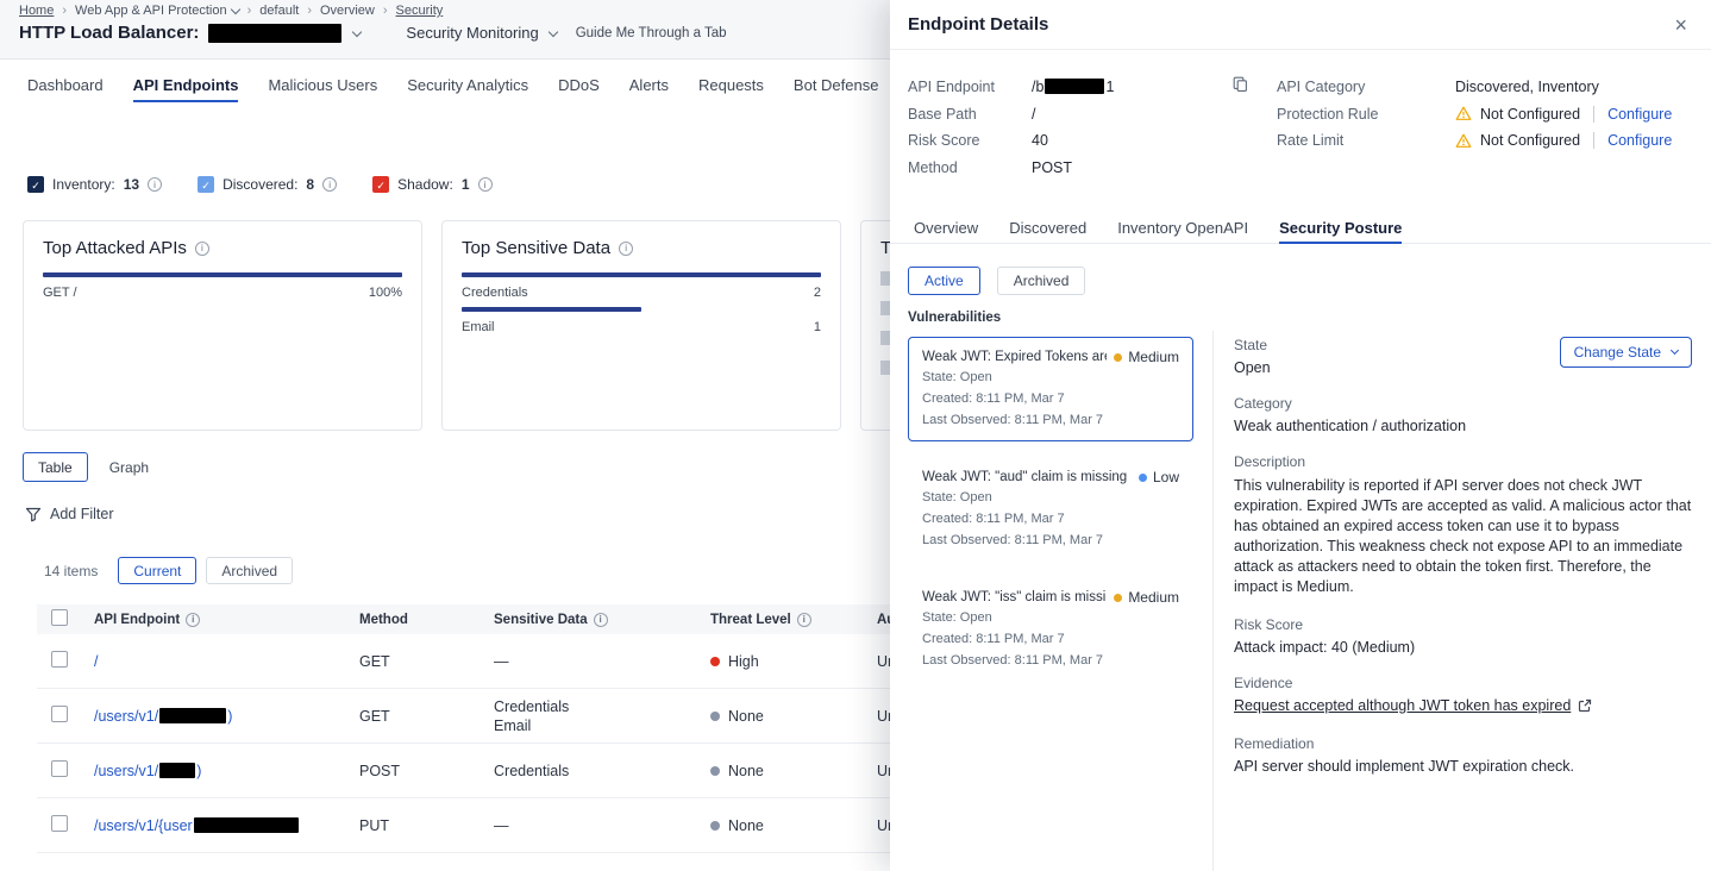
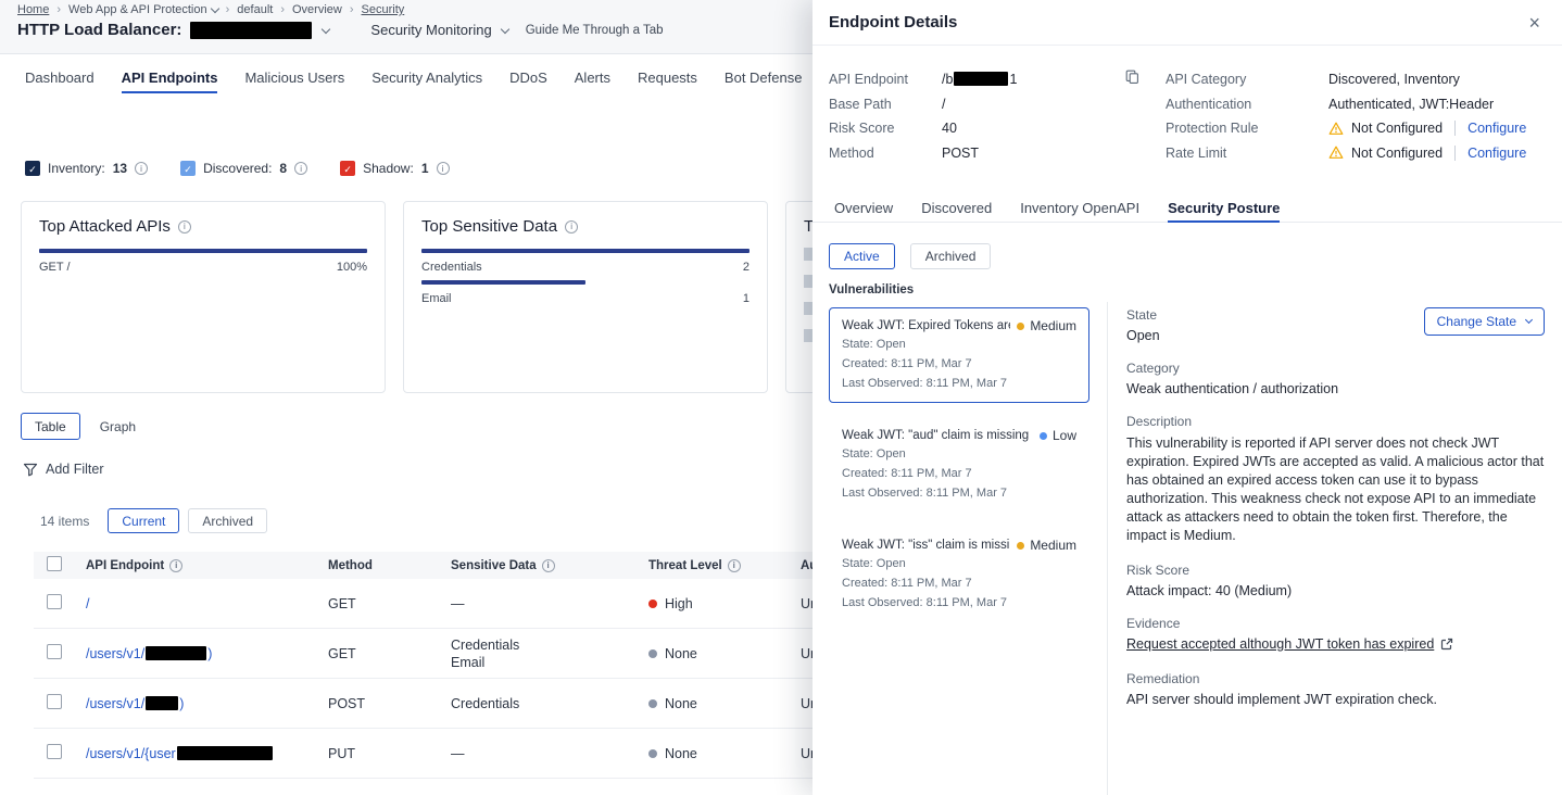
  Home
  Web App & API Protection
  default
  Overview
  Security
  HTTP Load Balancer:
  Security Monitoring
  Guide Me Through a Tab
  Dashboard
  API Endpoints
  Malicious Users
  Security Analytics
  DDoS
  Alerts
  Requests
  Bot Defense
  Inventory:
  13
  Discovered:
  8
  Shadow:
  1
  Top Attacked APIs
  GET /
  100%
  Top Sensitive Data
  Credentials
  2
  Email
  1
  Table
  Graph
  Add Filter
  14 items
  Current
  Archived
  API Endpoint
  Method
  Sensitive Data
  Threat Level
  /
  GET
  —
  High
  /users/v1/ )
  GET
  Credentials
  Email
  None
  /users/v1/ )
  POST
  Credentials
  None
  /users/v1/{user
  PUT
  —
  None
  Endpoint Details
  API Endpoint
  /b 1
  Base Path
  /
  Risk Score
  40
  Method
  POST
  API Category
  Discovered, Inventory
+ Authentication
+ Authenticated, JWT:Header
  Protection Rule
  Not Configured
  Configure
  Rate Limit
  Not Configured
  Configure
  Overview
  Discovered
  Inventory OpenAPI
  Security Posture
  Active
  Archived
  Vulnerabilities
  Weak JWT: Expired Tokens ar
  Medium
  State: Open
  Created: 8:11 PM, Mar 7
  Last Observed: 8:11 PM, Mar 7
  Weak JWT: "aud" claim is missing
  Low
  State: Open
  Created: 8:11 PM, Mar 7
  Last Observed: 8:11 PM, Mar 7
  Weak JWT: "iss" claim is missi
  Medium
  State: Open
  Created: 8:11 PM, Mar 7
  Last Observed: 8:11 PM, Mar 7
  State
  Open
  Change State
  Category
  Weak authentication / authorization
  Description
  This vulnerability is reported if API server does not check JWT expiration. Expired JWTs are accepted as valid. A malicious actor that has obtained an expired access token can use it to bypass authorization. This weakness check not expose API to an immediate attack as attackers need to obtain the token first. Therefore, the impact is Medium.
  Risk Score
  Attack impact: 40 (Medium)
  Evidence
  Request accepted although JWT token has expired
  Remediation
  API server should implement JWT expiration check.
